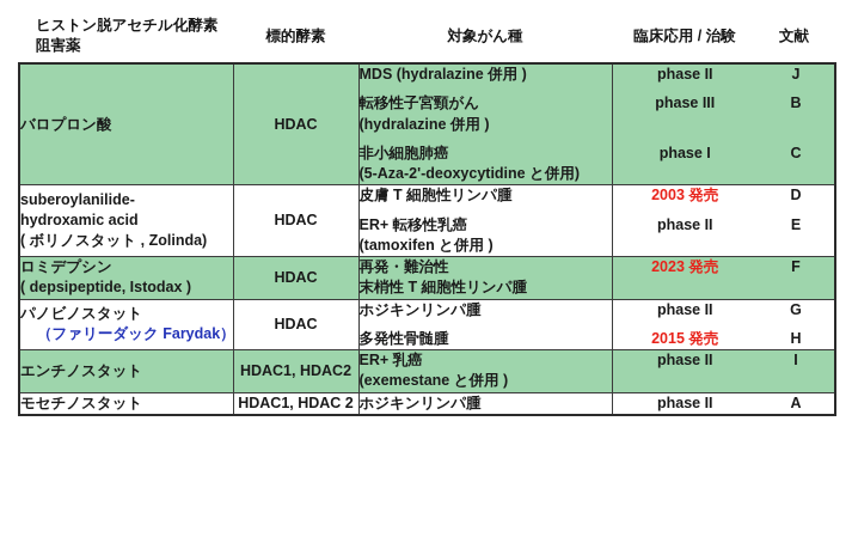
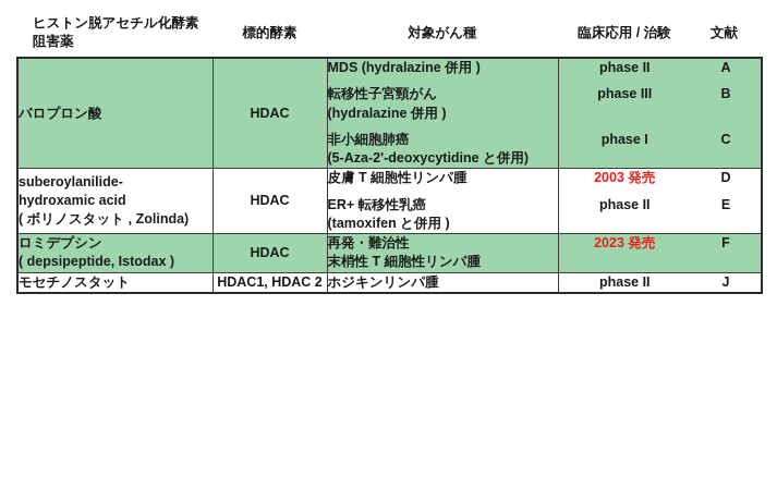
  ヒストン脱アセチル化酵素 阻害薬	標的酵素	対象がん種	臨床応用 / 治験	文献
- バロプロン酸	HDAC	MDS (hydralazine 併用 )転移性子宮頸がん(hydralazine 併用 )非小細胞肺癌(5-Aza-2'-deoxycytidine と併用)	phase IIphase III phase I	JB C
+ バロプロン酸	HDAC	MDS (hydralazine 併用 )転移性子宮頸がん(hydralazine 併用 )非小細胞肺癌(5-Aza-2'-deoxycytidine と併用)	phase IIphase III phase I	AB C
  suberoylanilide-hydroxamic acid( ボリノスタット , Zolinda)	HDAC	皮膚 T 細胞性リンパ腫ER+ 転移性乳癌(tamoxifen と併用 )	2003 発売phase II	DE
  ロミデプシン( depsipeptide, Istodax )	HDAC	再発・難治性末梢性 T 細胞性リンパ腫	2023 発売	F
- パノビノスタット（ファリーダック Farydak）	HDAC	ホジキンリンパ腫多発性骨髄腫	phase II2015 発売	GH
- エンチノスタット	HDAC1, HDAC2	ER+ 乳癌(exemestane と併用 )	phase II	I
- モセチノスタット	HDAC1, HDAC 2	ホジキンリンパ腫	phase II	A
+ モセチノスタット	HDAC1, HDAC 2	ホジキンリンパ腫	phase II	J
